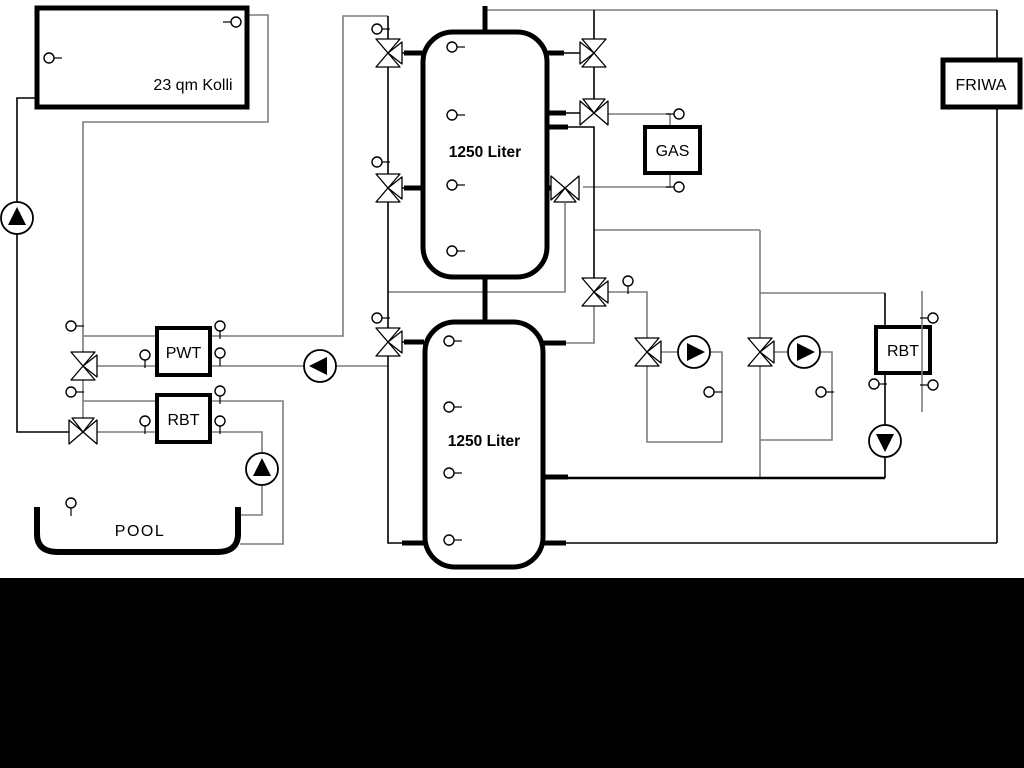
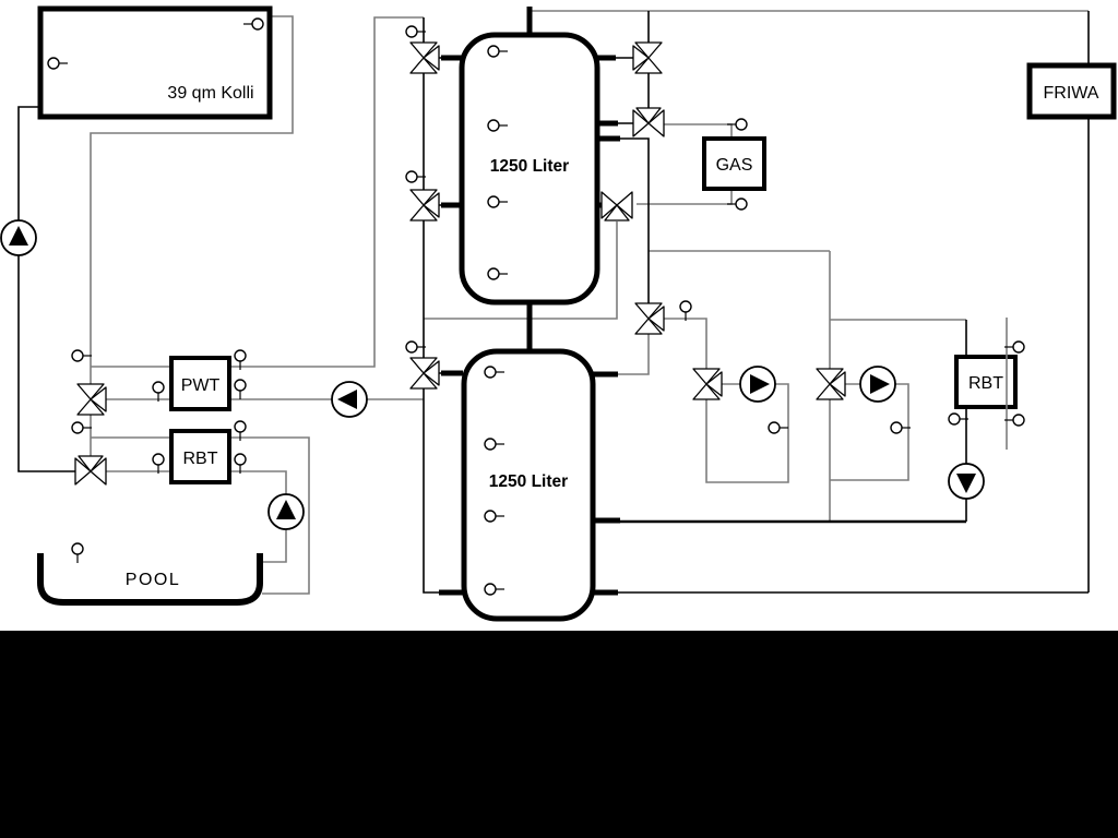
- 23 qm Kolli
+ 39 qm Kolli
  1250 Liter
  1250 Liter
  PWT
  RBT
  GAS
  FRIWA
  RBT
  POOL
